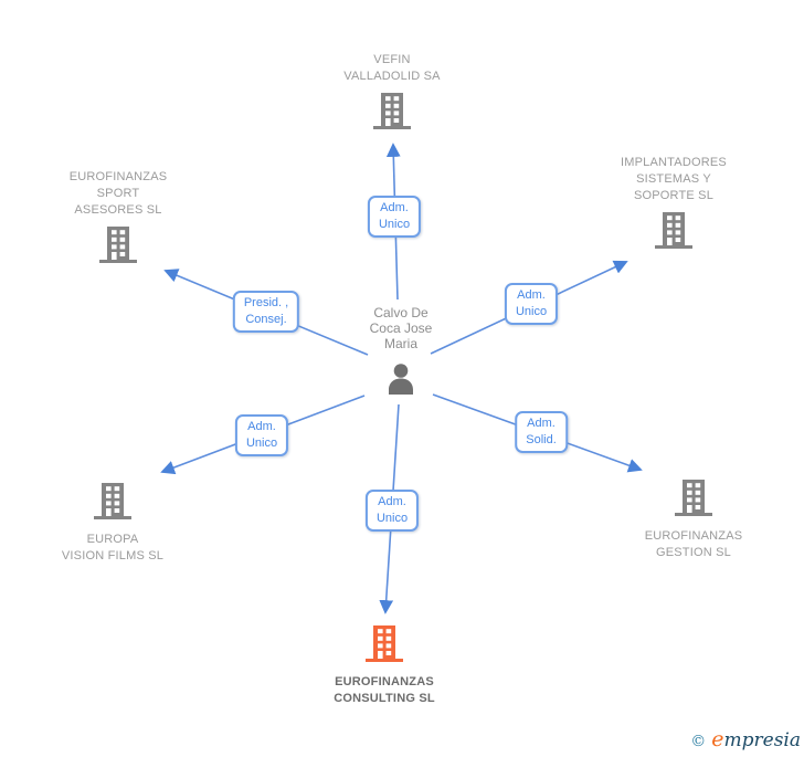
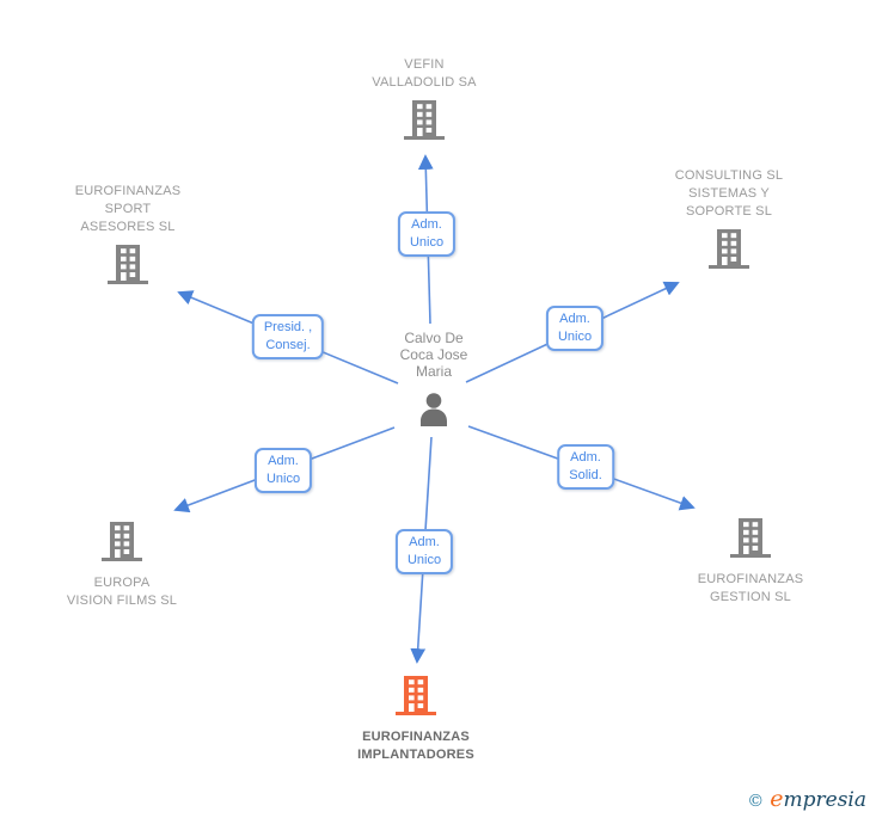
  VEFIN
  VALLADOLID SA
  EUROFINANZAS
  SPORT
  ASESORES SL
- IMPLANTADORES
+ CONSULTING SL
  SISTEMAS Y
  SOPORTE SL
  EUROPA
  VISION FILMS SL
  EUROFINANZAS
  GESTION SL
  EUROFINANZAS
- CONSULTING SL
+ IMPLANTADORES
  Calvo De
  Coca Jose
  Maria
  Adm.
  Unico
  Presid. ,
  Consej.
  Adm.
  Unico
  Adm.
  Unico
  Adm.
  Solid.
  Adm.
  Unico
  © empresia
